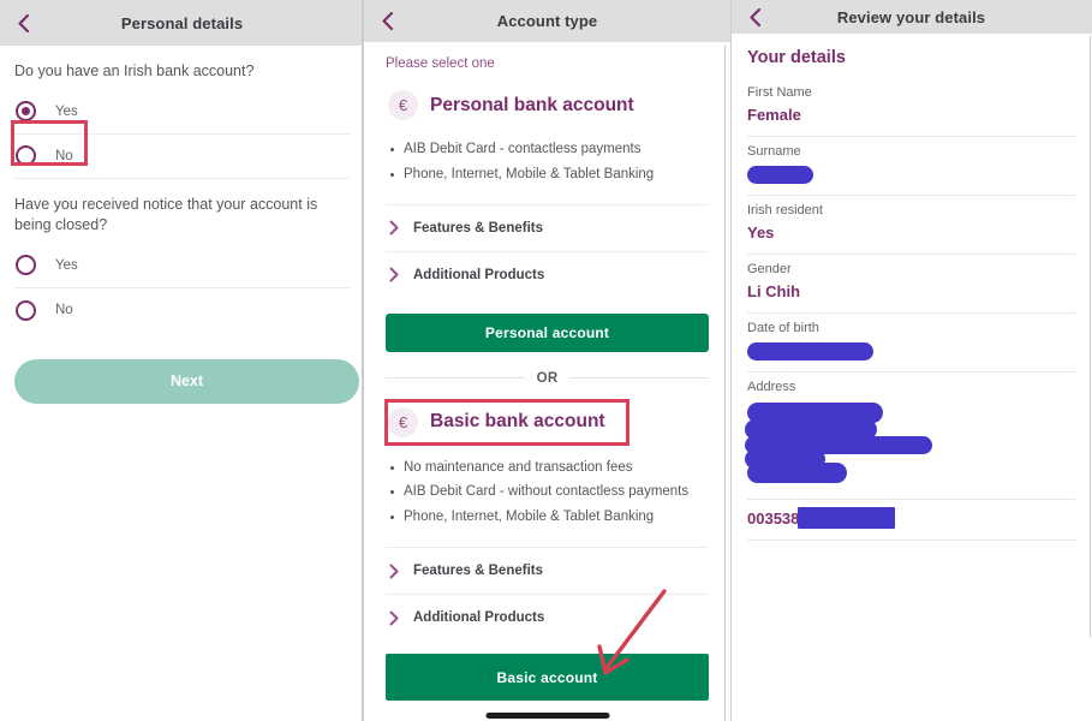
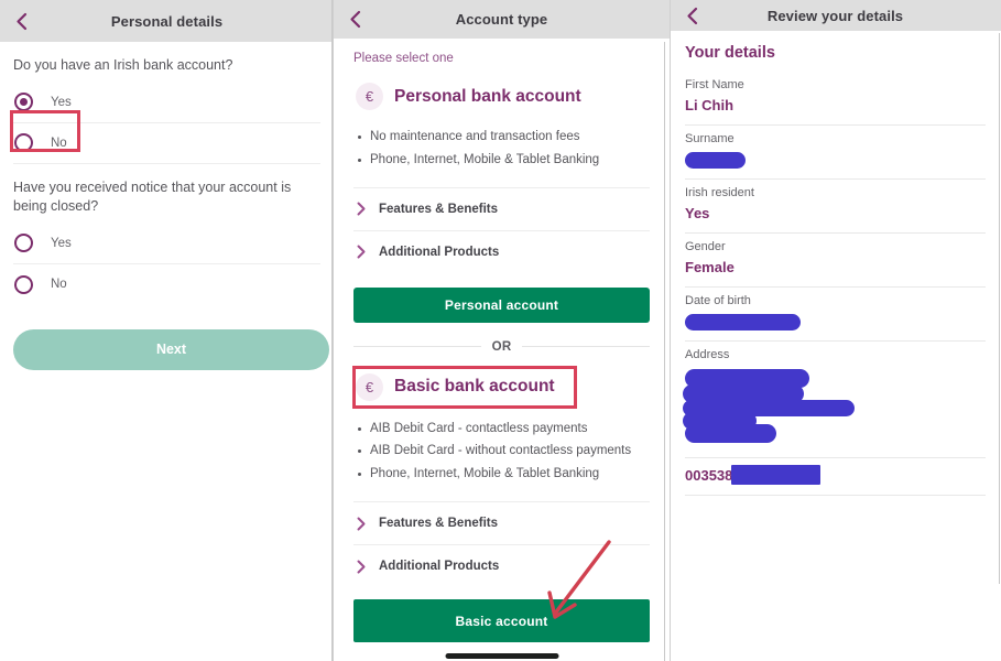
  Personal details
  Do you have an Irish bank account?
  Yes
  No
  Have you received notice that your account is being closed?
  Yes
  No
  Next
  Account type
  Please select one
  €
  Personal bank account
- AIB Debit Card - contactless payments
+ No maintenance and transaction fees
  Phone, Internet, Mobile & Tablet Banking
  Features & Benefits
  Additional Products
  Personal account
  OR
  €
  Basic bank account
- No maintenance and transaction fees
+ AIB Debit Card - contactless payments
  AIB Debit Card - without contactless payments
  Phone, Internet, Mobile & Tablet Banking
  Features & Benefits
  Additional Products
  Basic account
  Review your details
  Your details
  First Name
- Female
+ Li Chih
  Surname
  Irish resident
  Yes
  Gender
- Li Chih
+ Female
  Date of birth
  Address
  003538
